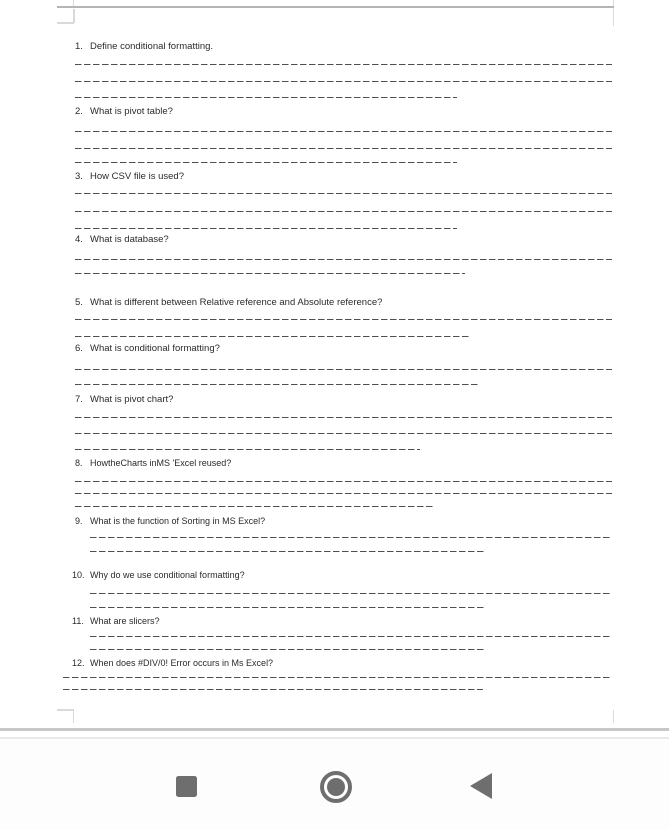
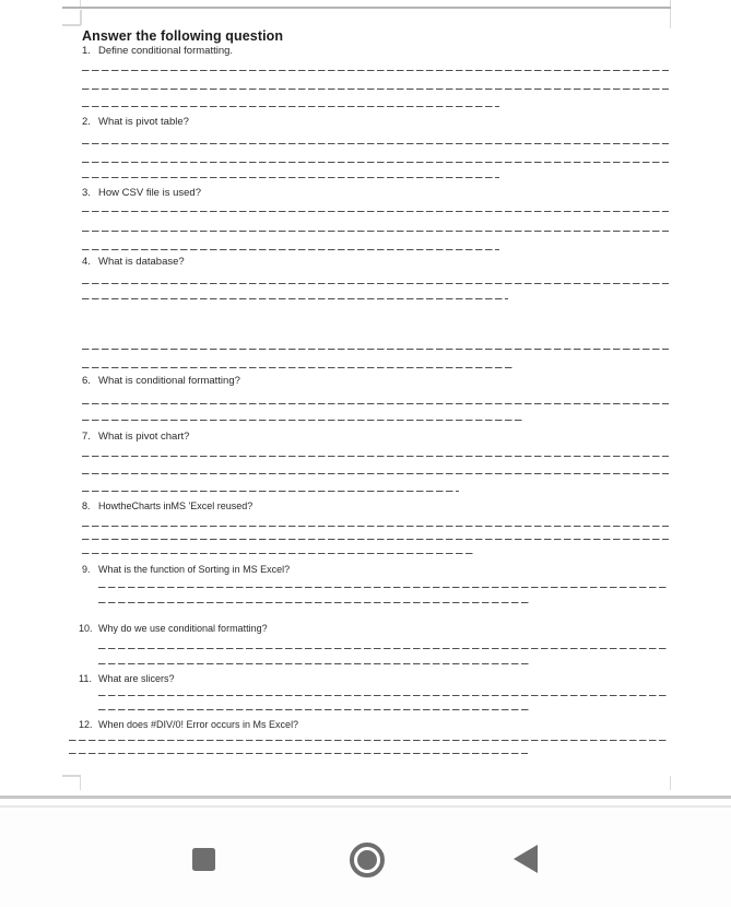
+ Answer the following question
  1.
  Define conditional formatting.
  2.
  What is pivot table?
  3.
  How CSV file is used?
  4.
  What is database?
- 5.
- What is different between Relative reference and Absolute reference?
  6.
  What is conditional formatting?
  7.
  What is pivot chart?
  8.
  HowtheCharts inMS 'Excel reused?
  9.
  What is the function of Sorting in MS Excel?
  10.
  Why do we use conditional formatting?
  11.
  What are slicers?
  12.
  When does #DIV/0! Error occurs in Ms Excel?
